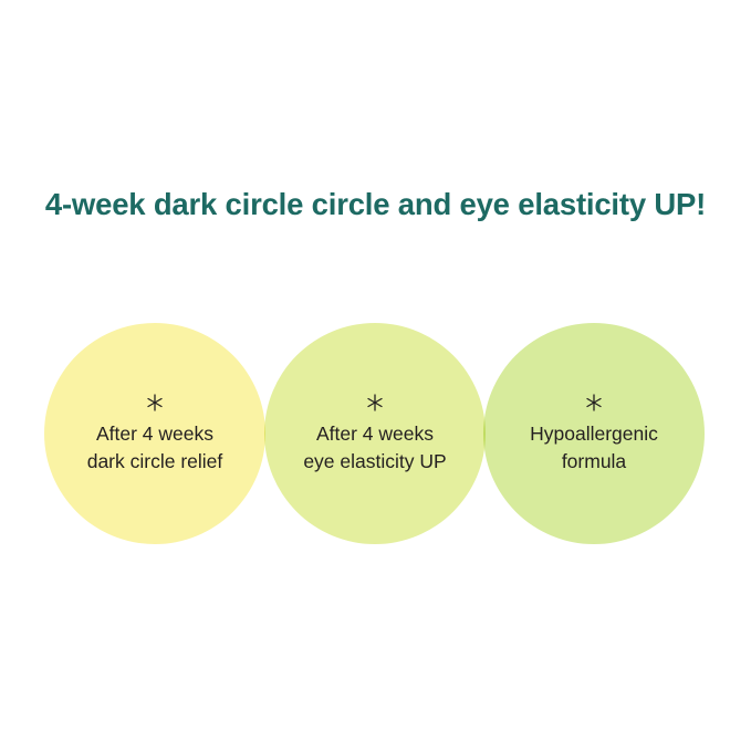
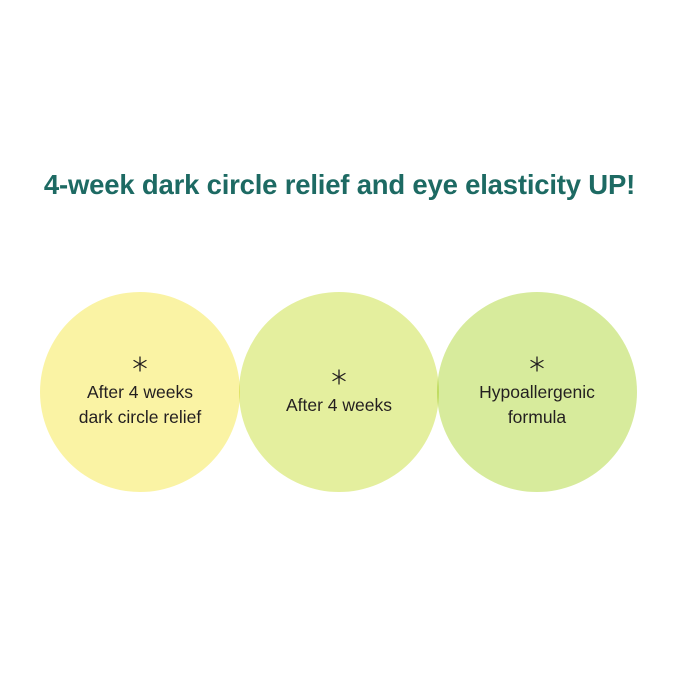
- 4-week dark circle circle and eye elasticity UP!
+ 4-week dark circle relief and eye elasticity UP!
  After 4 weeks
  dark circle relief
  After 4 weeks
- eye elasticity UP
  Hypoallergenic
  formula
